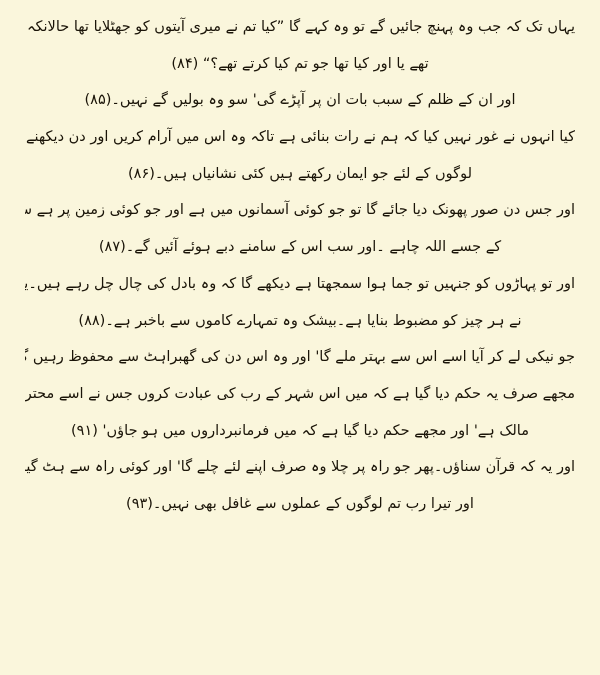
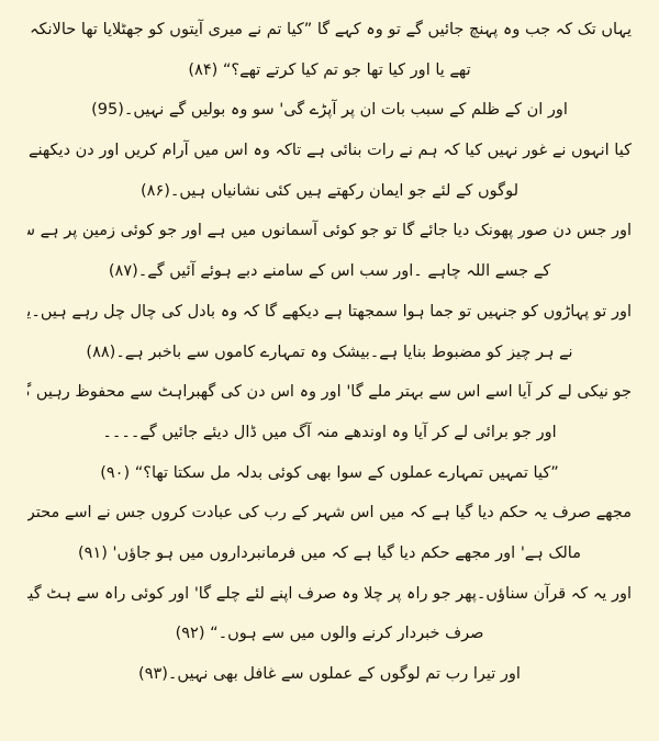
  یہاں تک کہ جب وہ پہنچ جائیں گے تو وہ کہے گا ”کیا تم نے میری آیتوں کو جھٹلایا تھا حالانکہ
  تھے یا اور کیا تھا جو تم کیا کرتے تھے؟“ (۸۴)
- اور ان کے ظلم کے سبب بات ان پر آپڑے گی' سو وہ بولیں گے نہیں۔(۸۵)
+ اور ان کے ظلم کے سبب بات ان پر آپڑے گی' سو وہ بولیں گے نہیں۔(95)
  کیا انہوں نے غور نہیں کیا کہ ہم نے رات بنائی ہے تاکہ وہ اس میں آرام کریں اور دن دیکھنے
  لوگوں کے لئے جو ایمان رکھتے ہیں کئی نشانیاں ہیں۔(۸۶)
  اور جس دن صور پھونک دیا جائے گا تو جو کوئی آسمانوں میں ہے اور جو کوئی زمین پر ہے س
  کے جسے اللہ چاہے ۔اور سب اس کے سامنے دبے ہوئے آئیں گے۔(۸۷)
  اور تو پہاڑوں کو جنہیں تو جما ہوا سمجھتا ہے دیکھے گا کہ وہ بادل کی چال چل رہے ہیں۔ی
  نے ہر چیز کو مضبوط بنایا ہے۔بیشک وہ تمہارے کاموں سے باخبر ہے۔(۸۸)
  جو نیکی لے کر آیا اسے اس سے بہتر ملے گا' اور وہ اس دن کی گھبراہٹ سے محفوظ رہیں گ
+ اور جو برائی لے کر آیا وہ اوندھے منہ آگ میں ڈال دیئے جائیں گے۔۔۔۔
+ ”کیا تمہیں تمہارے عملوں کے سوا بھی کوئی بدلہ مل سکتا تھا؟“ (۹۰)
  مجھے صرف یہ حکم دیا گیا ہے کہ میں اس شہر کے رب کی عبادت کروں جس نے اسے محتر
  مالک ہے' اور مجھے حکم دیا گیا ہے کہ میں فرمانبرداروں میں ہو جاؤں' (۹۱)
  اور یہ کہ قرآن سناؤں۔پھر جو راہ پر چلا وہ صرف اپنے لئے چلے گا' اور کوئی راہ سے ہٹ گیا
+ صرف خبردار کرنے والوں میں سے ہوں۔“ (۹۲)
  اور تیرا رب تم لوگوں کے عملوں سے غافل بھی نہیں۔(۹۳)
